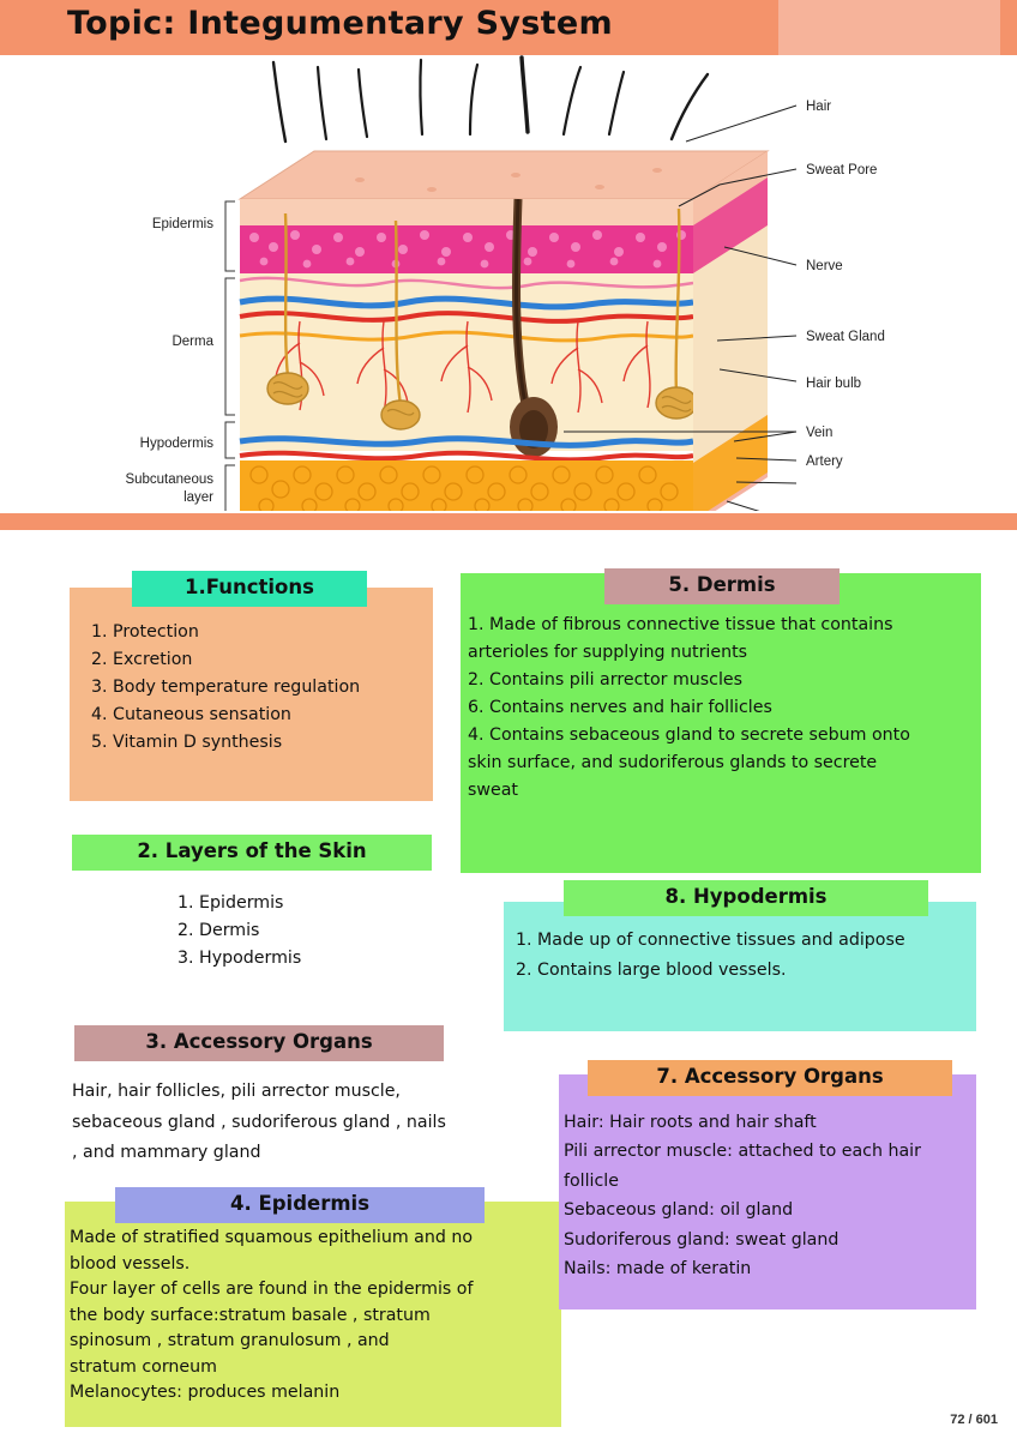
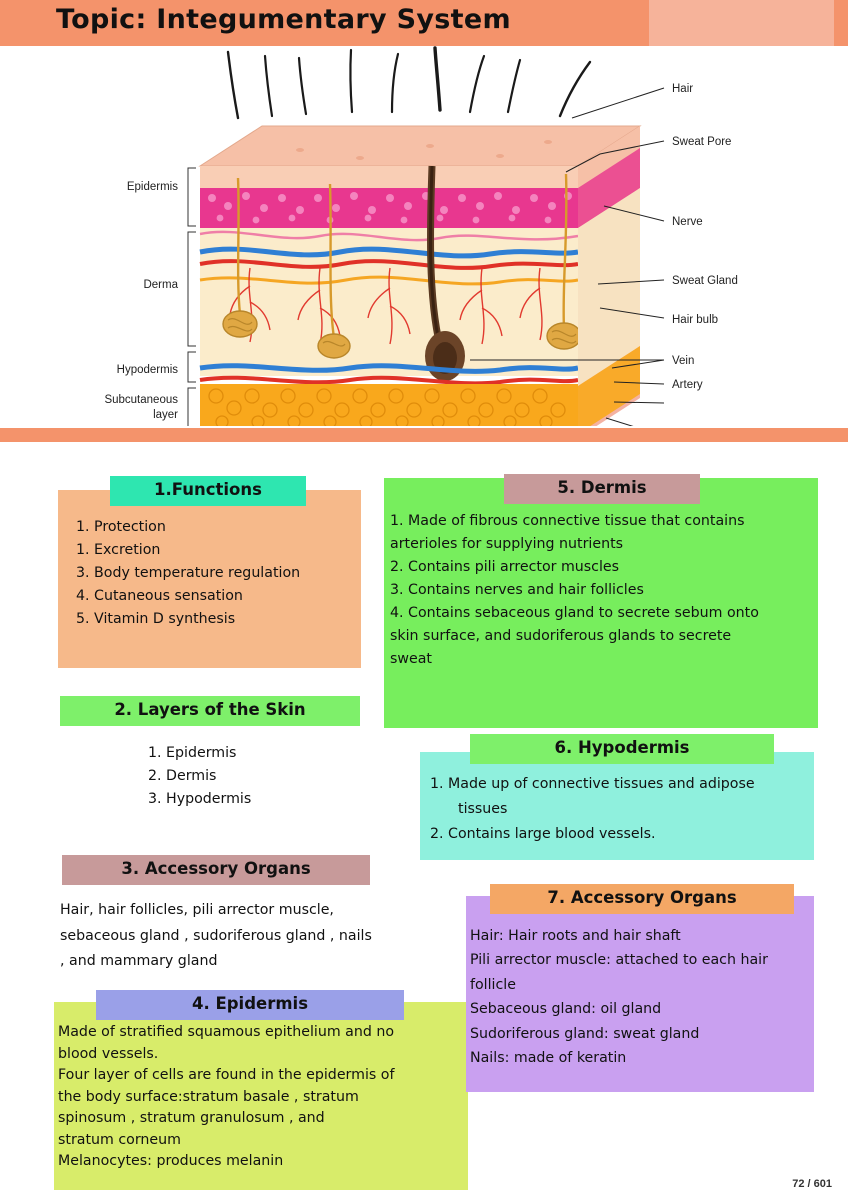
  Topic: Integumentary System
  Epidermis
  Derma
  Hypodermis
  Subcutaneous
  layer
  Hair
  Sweat Pore
  Nerve
  Sweat Gland
  Hair bulb
  Vein
  Artery
  1.Functions
  1. Protection
- 2. Excretion
+ 1. Excretion
  3. Body temperature regulation
  4. Cutaneous sensation
  5. Vitamin D synthesis
  2. Layers of the Skin
  1. Epidermis
  2. Dermis
  3. Hypodermis
  3. Accessory Organs
  Hair, hair follicles, pili arrector muscle,
  sebaceous gland , sudoriferous gland , nails
  , and mammary gland
  4. Epidermis
  Made of stratified squamous epithelium and no
  blood vessels.
  Four layer of cells are found in the epidermis of
  the body surface:stratum basale , stratum
  spinosum , stratum granulosum , and
  stratum corneum
  Melanocytes: produces melanin
  5. Dermis
  1. Made of fibrous connective tissue that contains
  arterioles for supplying nutrients
  2. Contains pili arrector muscles
- 6. Contains nerves and hair follicles
+ 3. Contains nerves and hair follicles
  4. Contains sebaceous gland to secrete sebum onto
  skin surface, and sudoriferous glands to secrete
  sweat
- 8. Hypodermis
+ 6. Hypodermis
  1. Made up of connective tissues and adipose
+ tissues
  2. Contains large blood vessels.
  7. Accessory Organs
  Hair: Hair roots and hair shaft
  Pili arrector muscle: attached to each hair
  follicle
  Sebaceous gland: oil gland
  Sudoriferous gland: sweat gland
  Nails: made of keratin
  72 / 601
